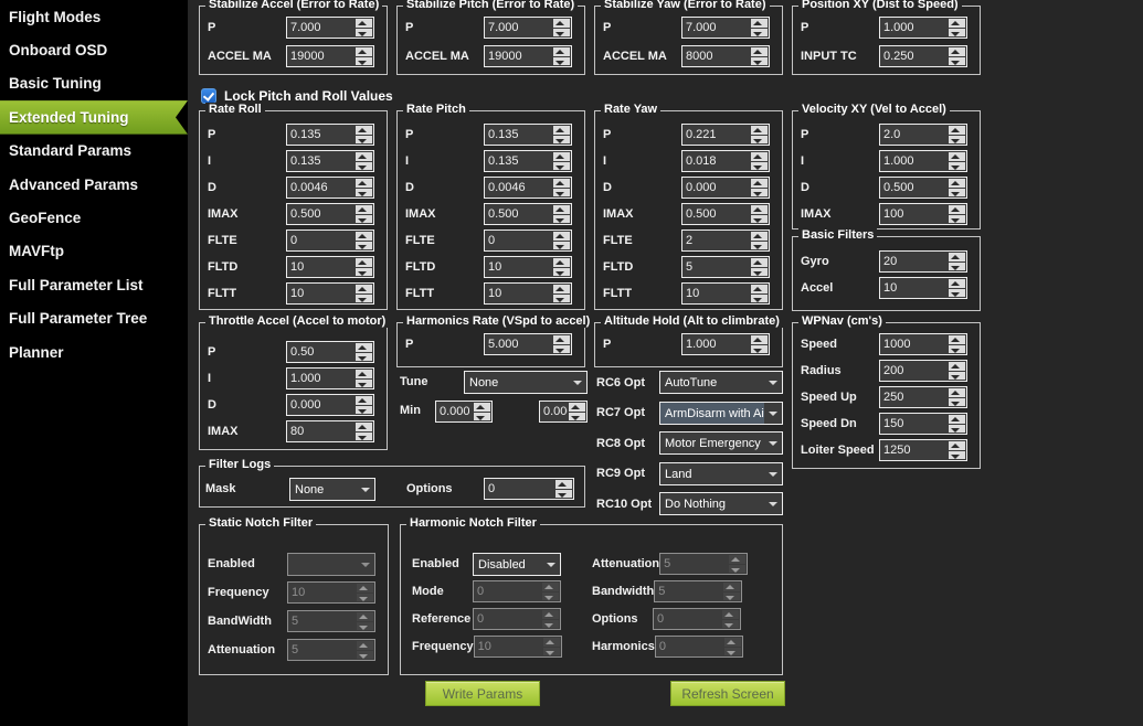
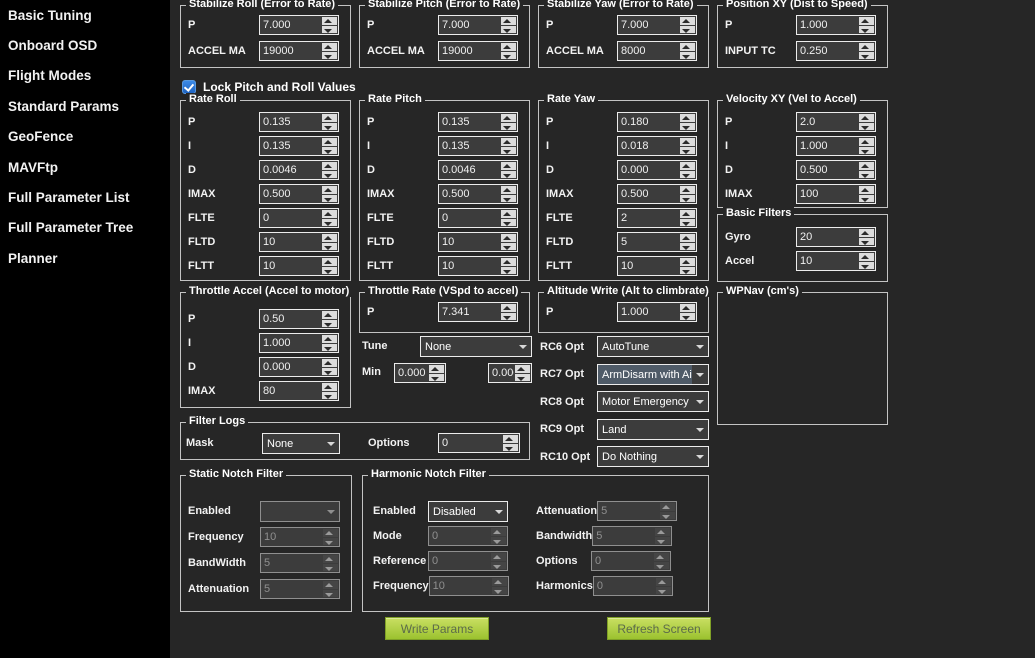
- Flight Modes
+ Basic Tuning
  Onboard OSD
- Basic Tuning
+ Flight Modes
- Extended Tuning
  Standard Params
- Advanced Params
  GeoFence
  MAVFtp
  Full Parameter List
  Full Parameter Tree
  Planner
- Stabilize Accel (Error to Rate)
+ Stabilize Roll (Error to Rate)
  P
  7.000
  ACCEL MA
  19000
  Stabilize Pitch (Error to Rate)
  P
  7.000
  ACCEL MA
  19000
  Stabilize Yaw (Error to Rate)
  P
  7.000
  ACCEL MA
  8000
  Position XY (Dist to Speed)
  P
  1.000
  INPUT TC
  0.250
  Lock Pitch and Roll Values
  Rate Roll
  P
  0.135
  I
  0.135
  D
  0.0046
  IMAX
  0.500
  FLTE
  0
  FLTD
  10
  FLTT
  10
  Rate Pitch
  P
  0.135
  I
  0.135
  D
  0.0046
  IMAX
  0.500
  FLTE
  0
  FLTD
  10
  FLTT
  10
  Rate Yaw
  P
- 0.221
+ 0.180
  I
  0.018
  D
  0.000
  IMAX
  0.500
  FLTE
  2
  FLTD
  5
  FLTT
  10
  Velocity XY (Vel to Accel)
  P
  2.0
  I
  1.000
  D
  0.500
  IMAX
  100
  Basic Filters
  Gyro
  20
  Accel
  10
  Throttle Accel (Accel to motor)
  P
  0.50
  I
  1.000
  D
  0.000
  IMAX
  80
- Harmonics Rate (VSpd to accel)
+ Throttle Rate (VSpd to accel)
  P
- 5.000
+ 7.341
  Tune
  None
  Min
  0.000
  0.00
- Altitude Hold (Alt to climbrate)
+ Altitude Write (Alt to climbrate)
  P
  1.000
  RC6 Opt
  AutoTune
  RC7 Opt
  ArmDisarm with Ai
  RC8 Opt
  Motor Emergency
  RC9 Opt
  Land
  RC10 Opt
  Do Nothing
  WPNav (cm's)
- Speed
- 1000
- Radius
- 200
- Speed Up
- 250
- Speed Dn
- 150
- Loiter Speed
- 1250
  Filter Logs
  Mask
  None
  Options
  0
  Static Notch Filter
  Enabled
  Frequency
  10
  BandWidth
  5
  Attenuation
  5
  Harmonic Notch Filter
  Enabled
  Disabled
  Mode
  0
  Reference
  0
  Frequency
  10
  Attenuation
  5
  Bandwidth
  5
  Options
  0
  Harmonics
  0
  Write Params
  Refresh Screen
